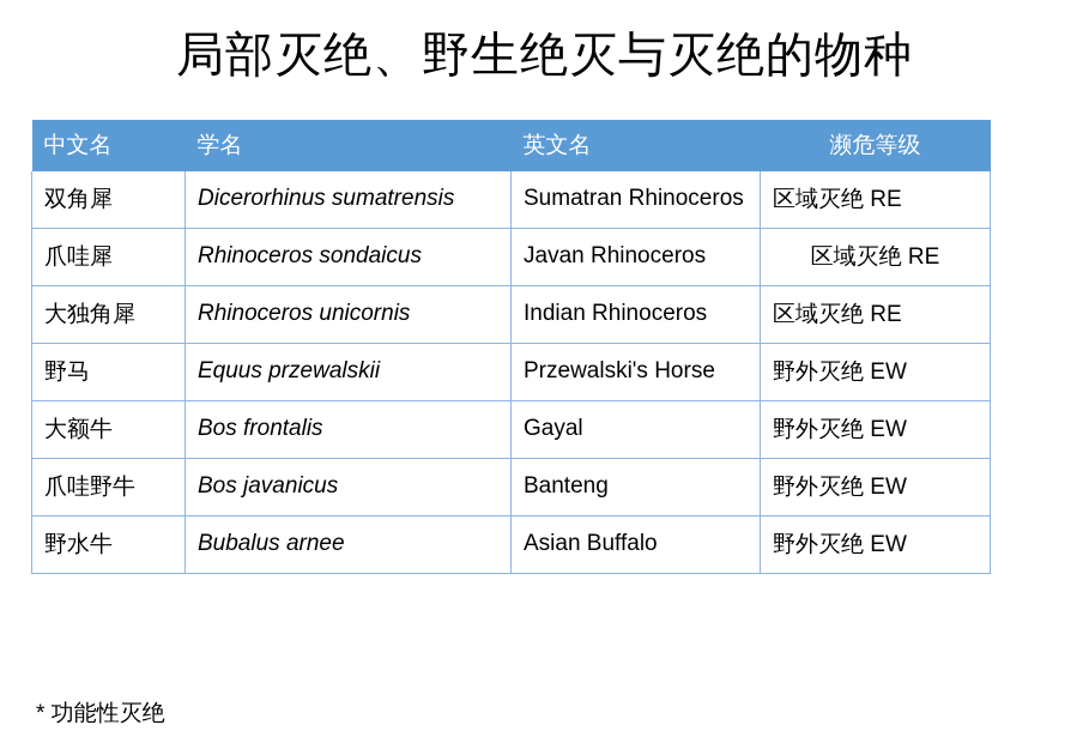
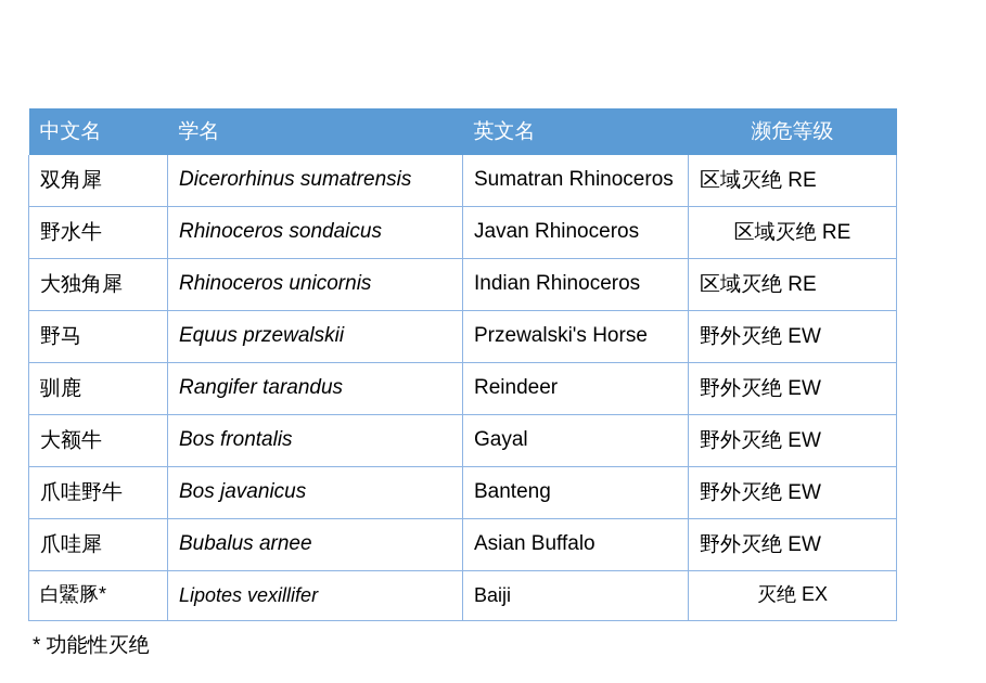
- 局部灭绝、野生绝灭与灭绝的物种
  中文名	学名	英文名	濒危等级
  双角犀	Dicerorhinus sumatrensis	Sumatran Rhinoceros	区域灭绝 RE
- 爪哇犀	Rhinoceros sondaicus	Javan Rhinoceros	区域灭绝 RE
+ 野水牛	Rhinoceros sondaicus	Javan Rhinoceros	区域灭绝 RE
  大独角犀	Rhinoceros unicornis	Indian Rhinoceros	区域灭绝 RE
  野马	Equus przewalskii	Przewalski's Horse	野外灭绝 EW
+ 驯鹿	Rangifer tarandus	Reindeer	野外灭绝 EW
  大额牛	Bos frontalis	Gayal	野外灭绝 EW
  爪哇野牛	Bos javanicus	Banteng	野外灭绝 EW
- 野水牛	Bubalus arnee	Asian Buffalo	野外灭绝 EW
+ 爪哇犀	Bubalus arnee	Asian Buffalo	野外灭绝 EW
+ 白鱀豚*	Lipotes vexillifer	Baiji	灭绝 EX
  * 功能性灭绝
